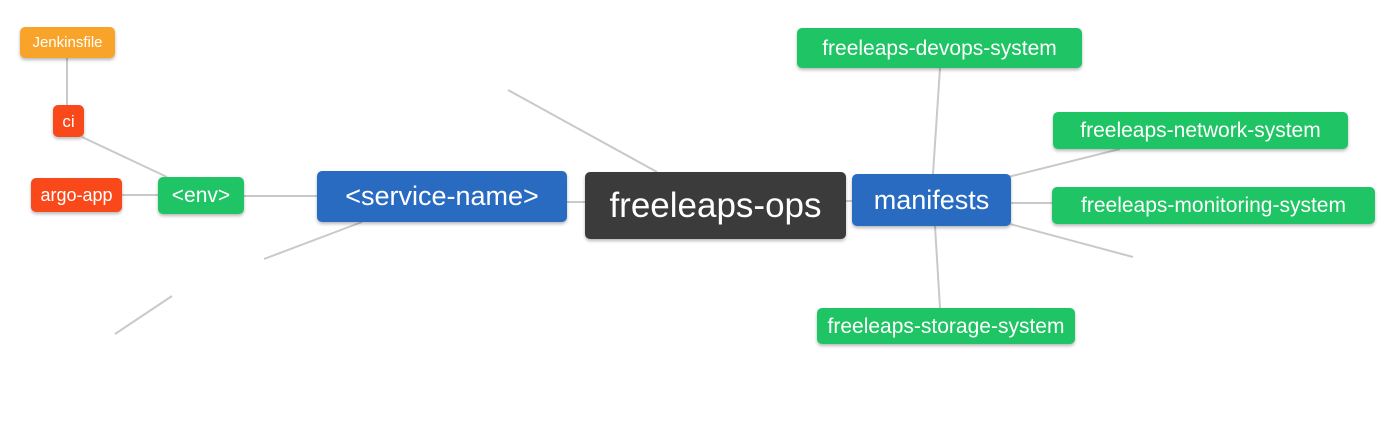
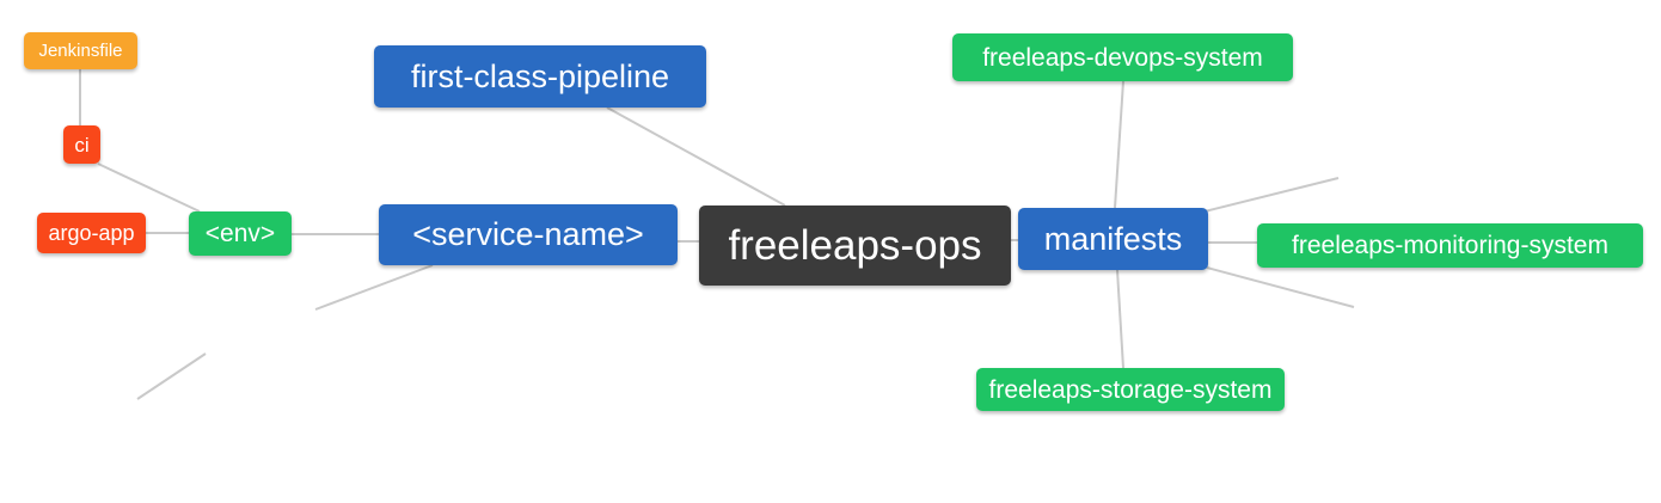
  freeleaps-ops
+ first-class-pipeline
  <service-name>
  manifests
  <env>
  freeleaps-devops-system
- freeleaps-network-system
  freeleaps-monitoring-system
  freeleaps-storage-system
  ci
  argo-app
  Jenkinsfile
